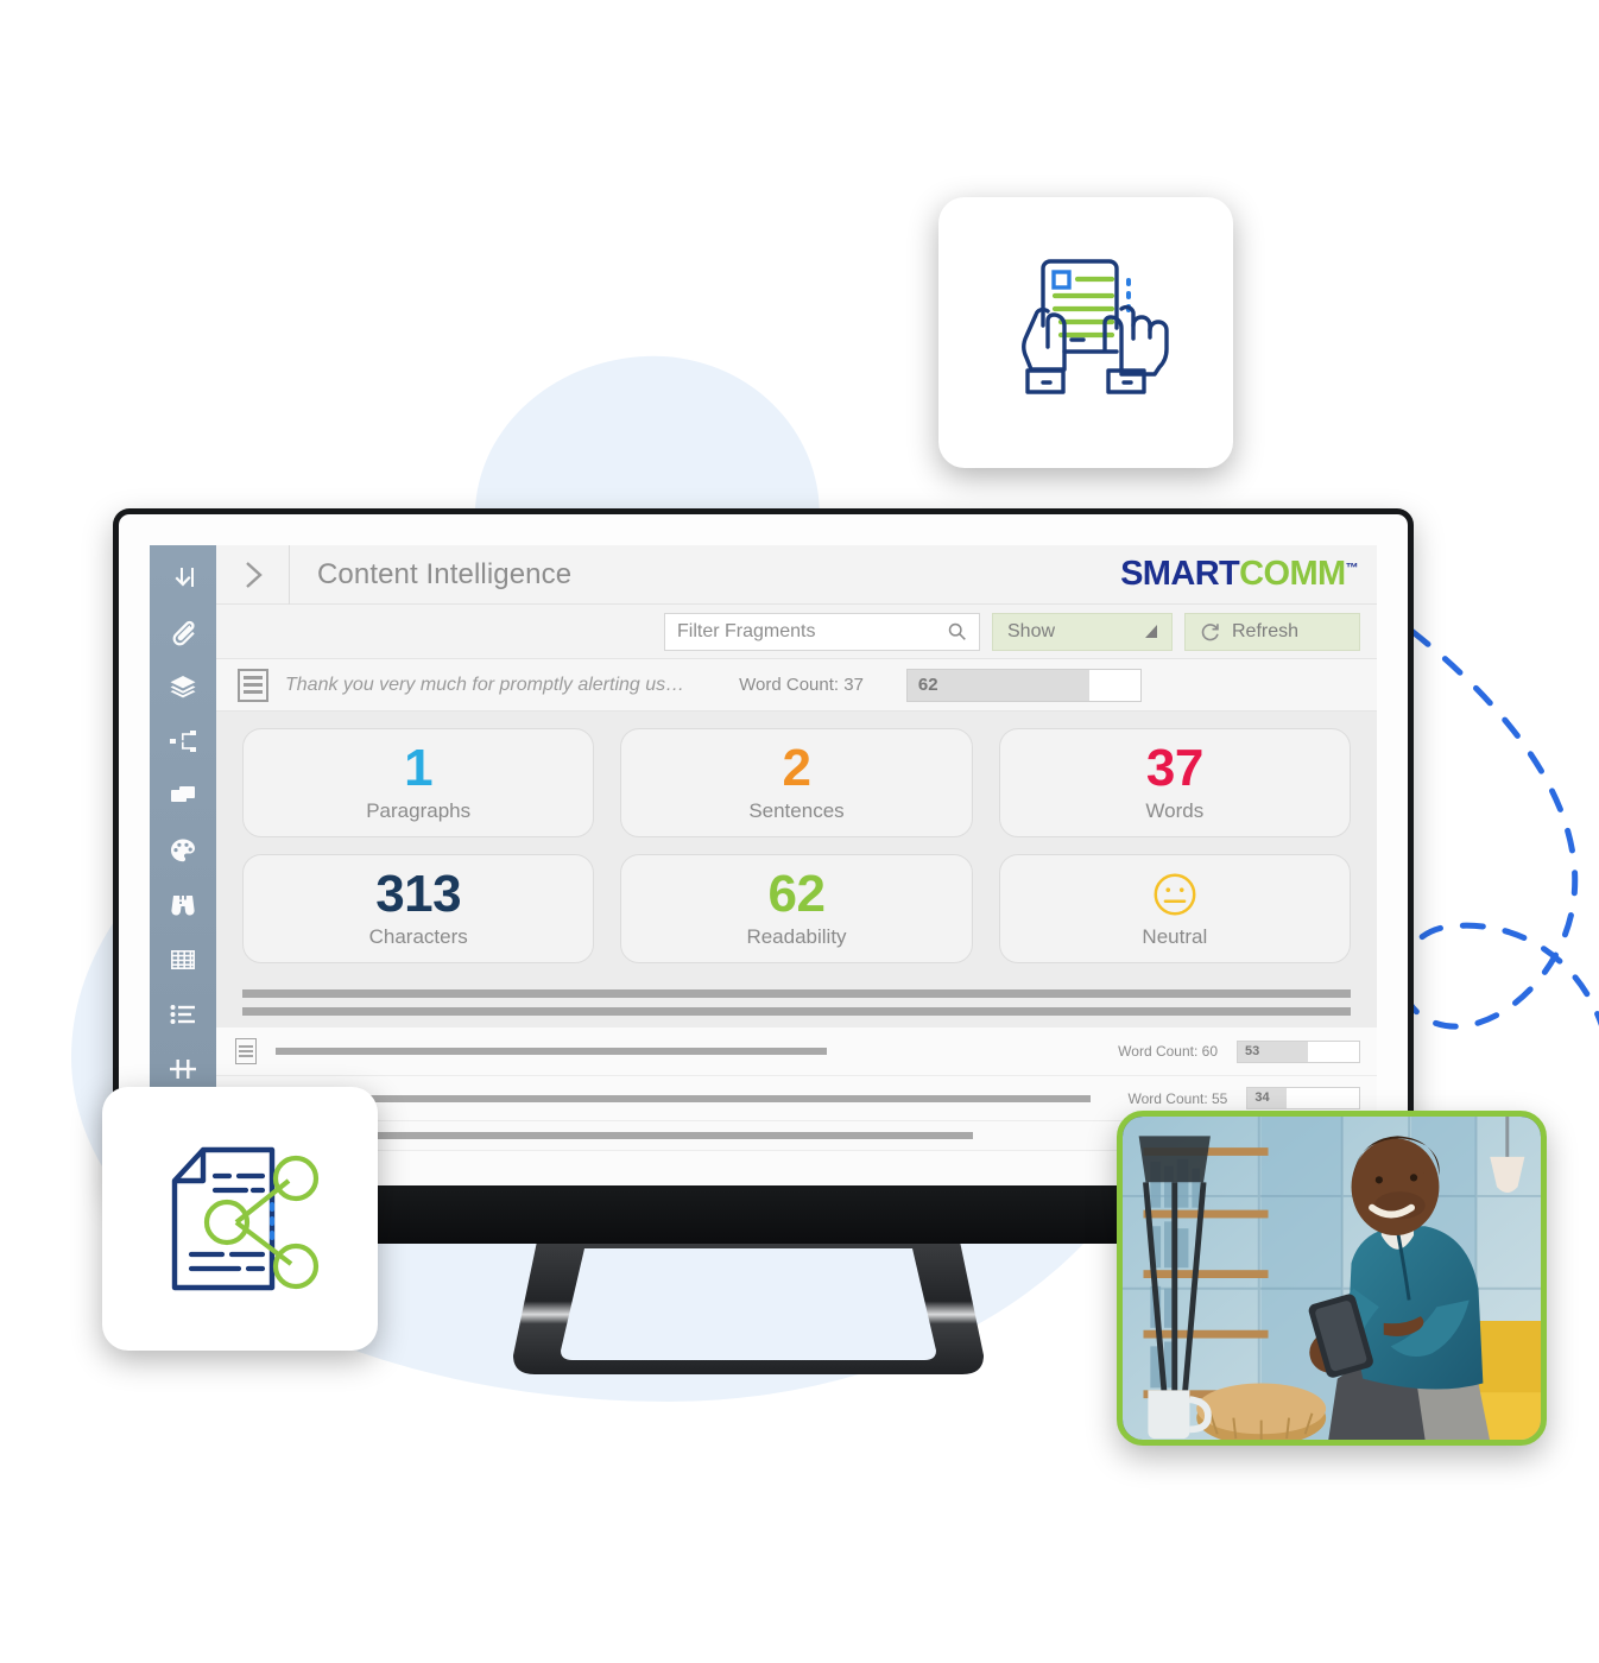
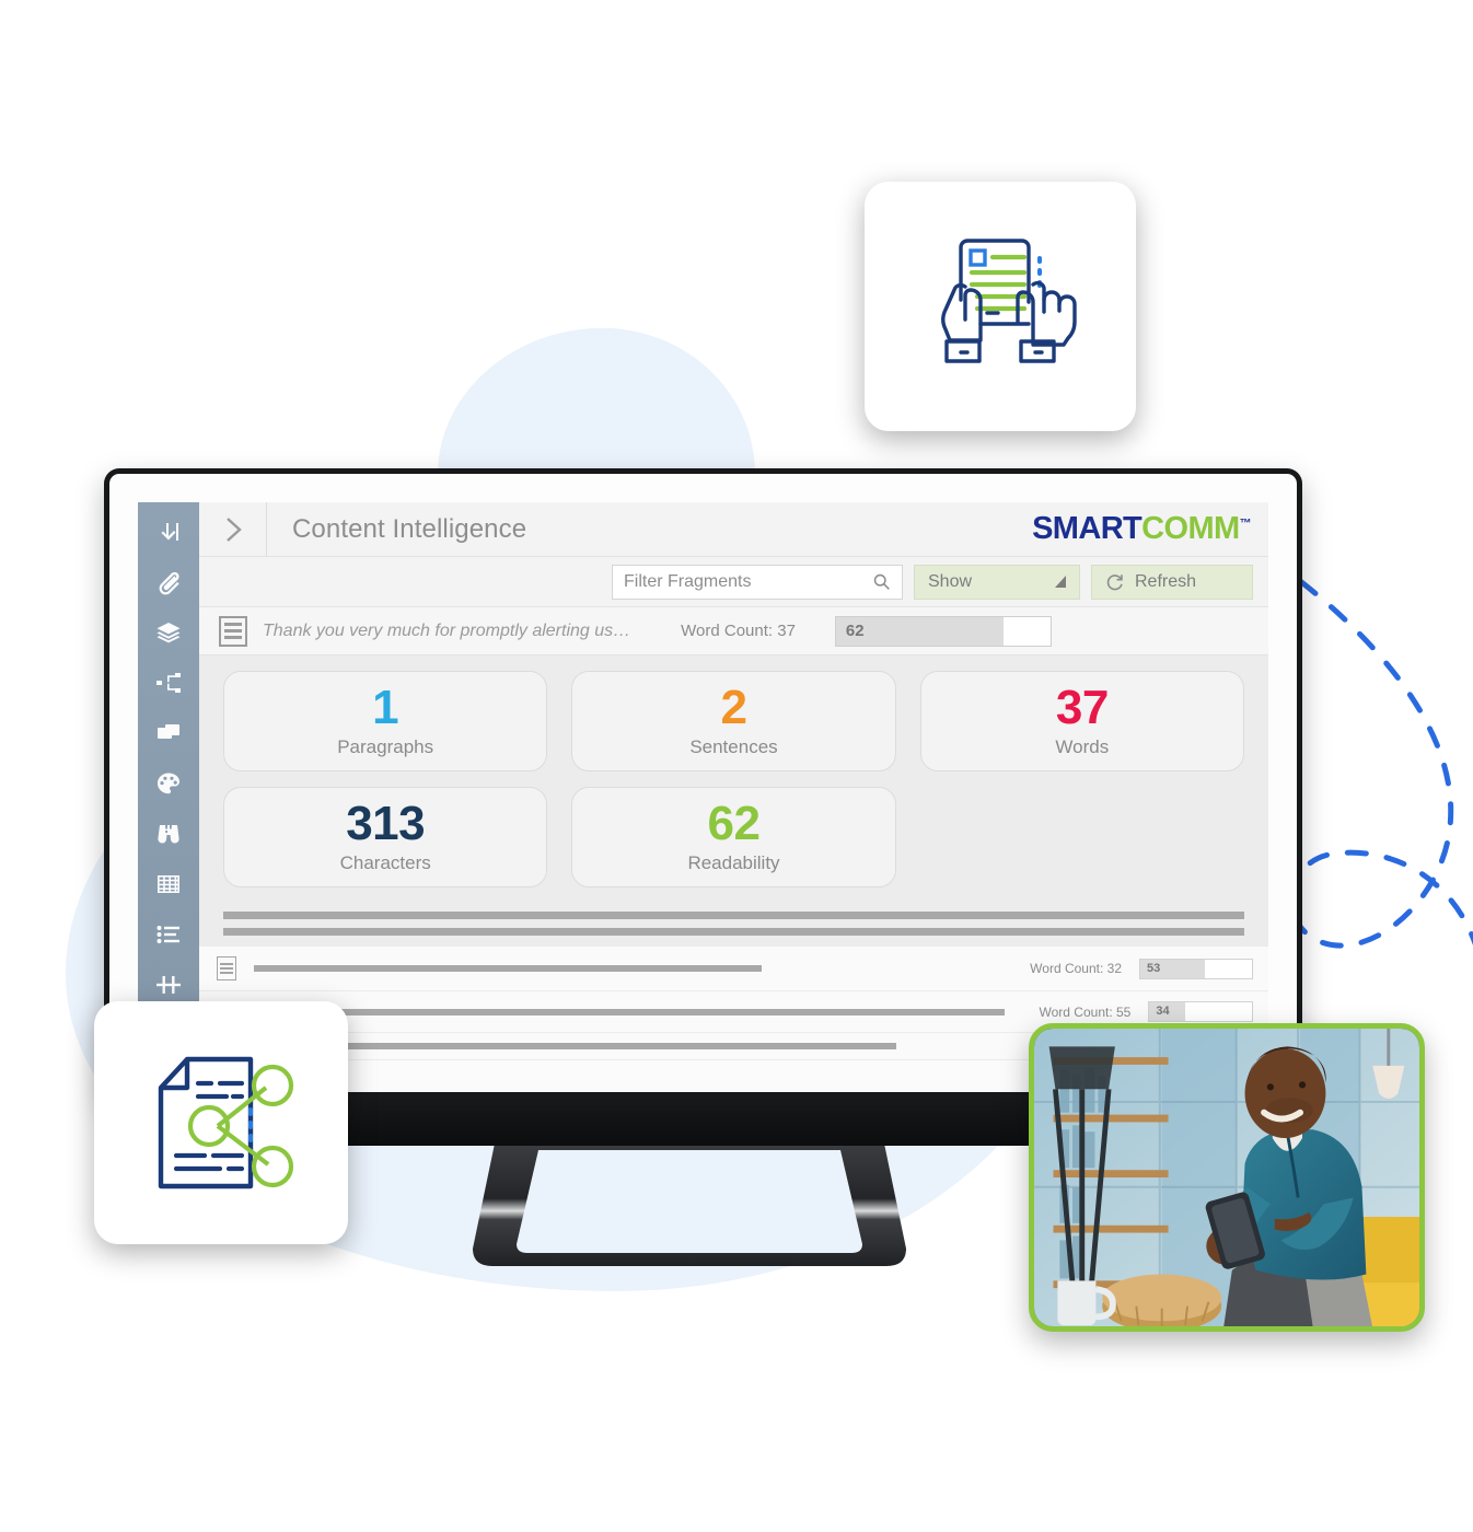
  Content Intelligence
  SMARTCOMM™
  Filter Fragments
  Show
  Refresh
  Thank you very much for promptly alerting us…
  Word Count: 37
  62
  1
  Paragraphs
  2
  Sentences
  37
  Words
  313
  Characters
  62
  Readability
- Neutral
- Word Count: 60
+ Word Count: 32
  53
  Word Count: 55
  34
